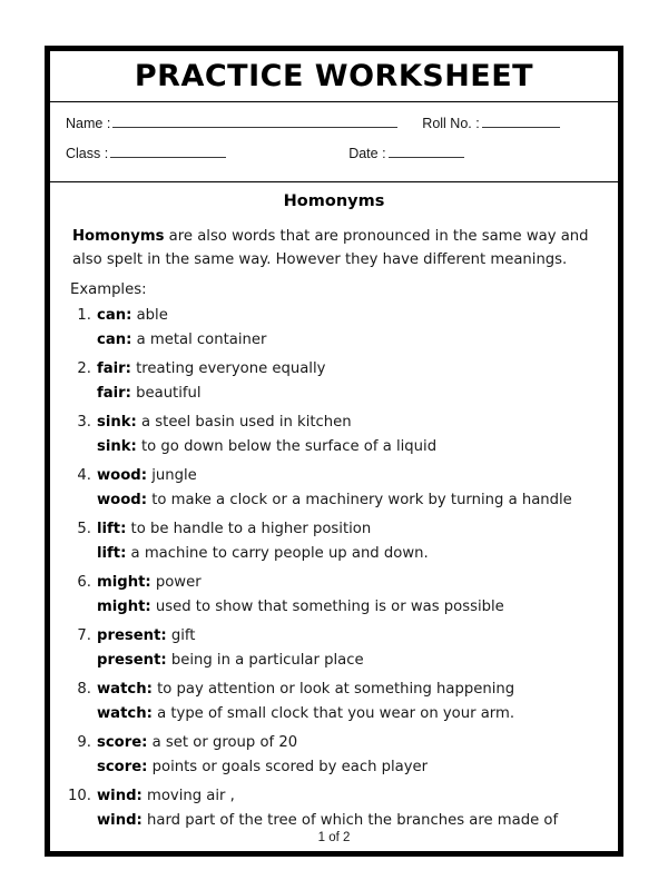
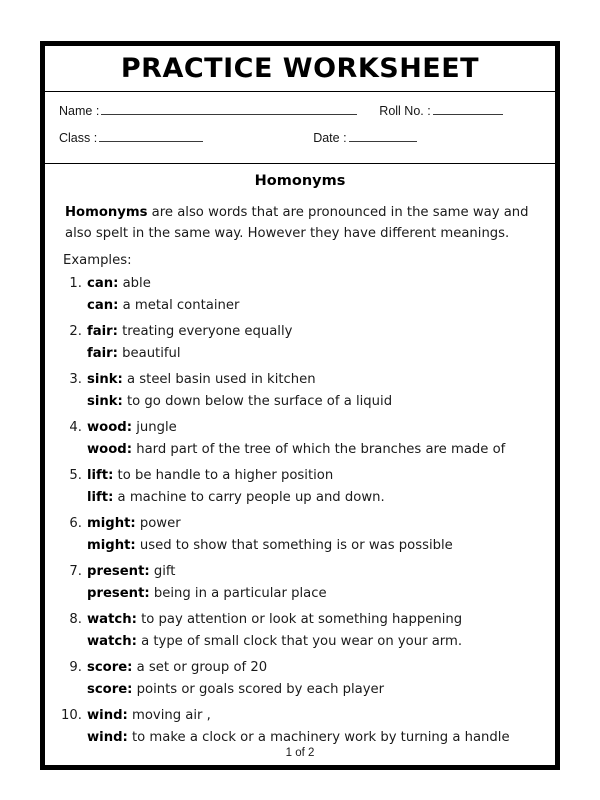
  PRACTICE WORKSHEET
  Name :
  Roll No. :
  Class :
  Date :
  Homonyms
  Homonyms are also words that are pronounced in the same way and also spelt in the same way. However they have different meanings.
  Examples:
  1.
  can: able
  can: a metal container
  2.
  fair: treating everyone equally
  fair: beautiful
  3.
  sink: a steel basin used in kitchen
  sink: to go down below the surface of a liquid
  4.
  wood: jungle
- wood: to make a clock or a machinery work by turning a handle
+ wood: hard part of the tree of which the branches are made of
  5.
  lift: to be handle to a higher position
  lift: a machine to carry people up and down.
  6.
  might: power
  might: used to show that something is or was possible
  7.
  present: gift
  present: being in a particular place
  8.
  watch: to pay attention or look at something happening
  watch: a type of small clock that you wear on your arm.
  9.
  score: a set or group of 20
  score: points or goals scored by each player
  10.
  wind: moving air ,
- wind: hard part of the tree of which the branches are made of
+ wind: to make a clock or a machinery work by turning a handle
  1 of 2
